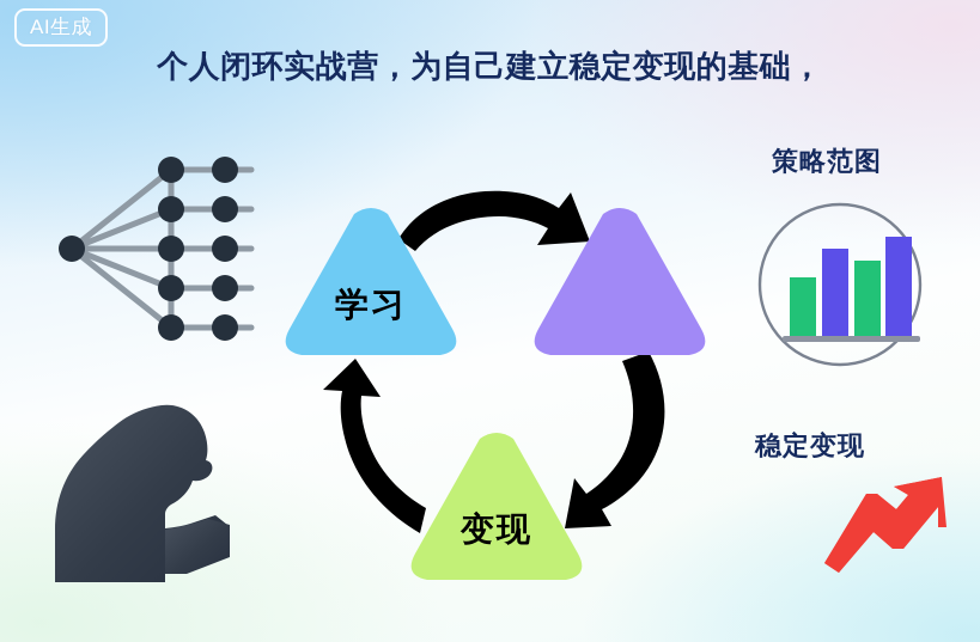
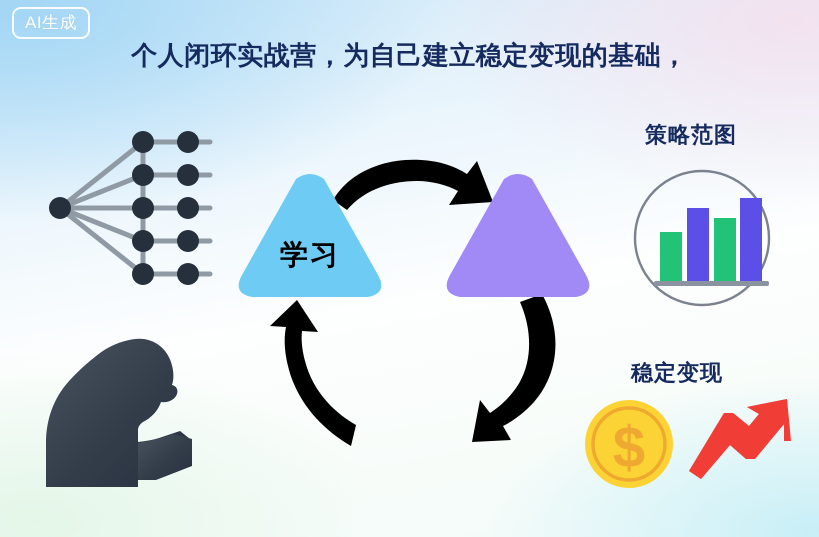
  AI生成
  个人闭环实战营，为自己建立稳定变现的基础，
  学习
- 变现
  策略范图
  稳定变现
+ $
